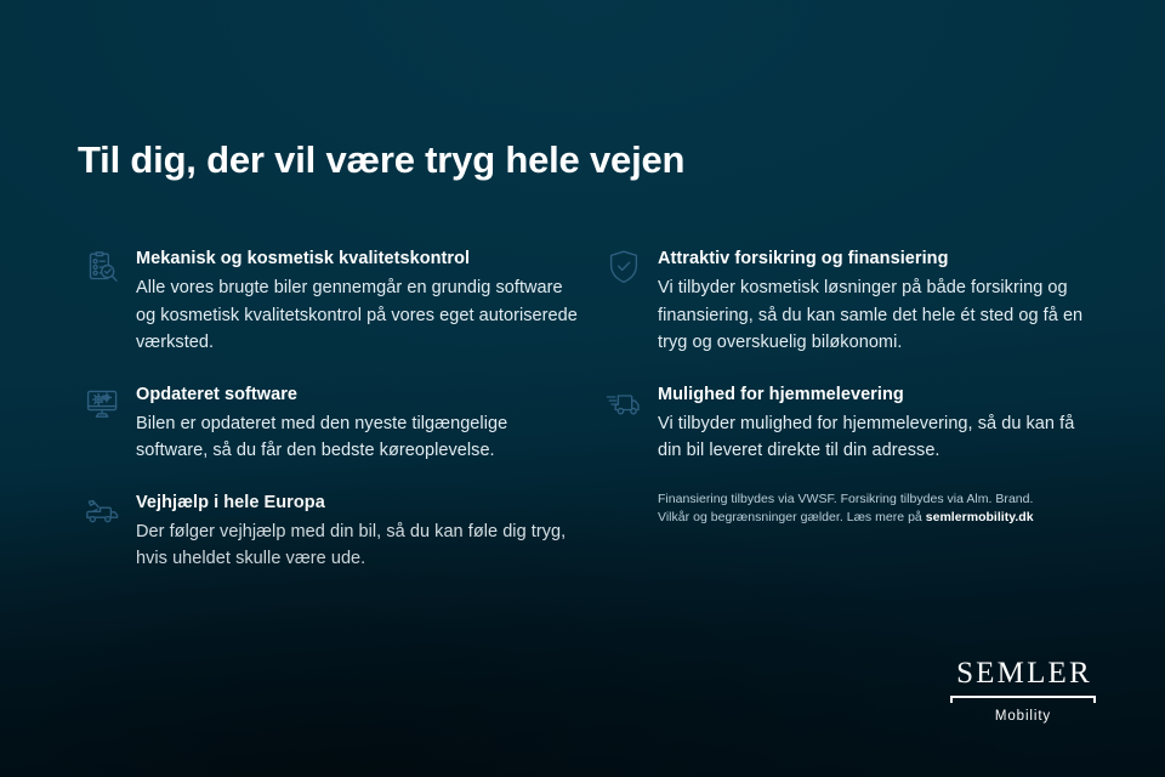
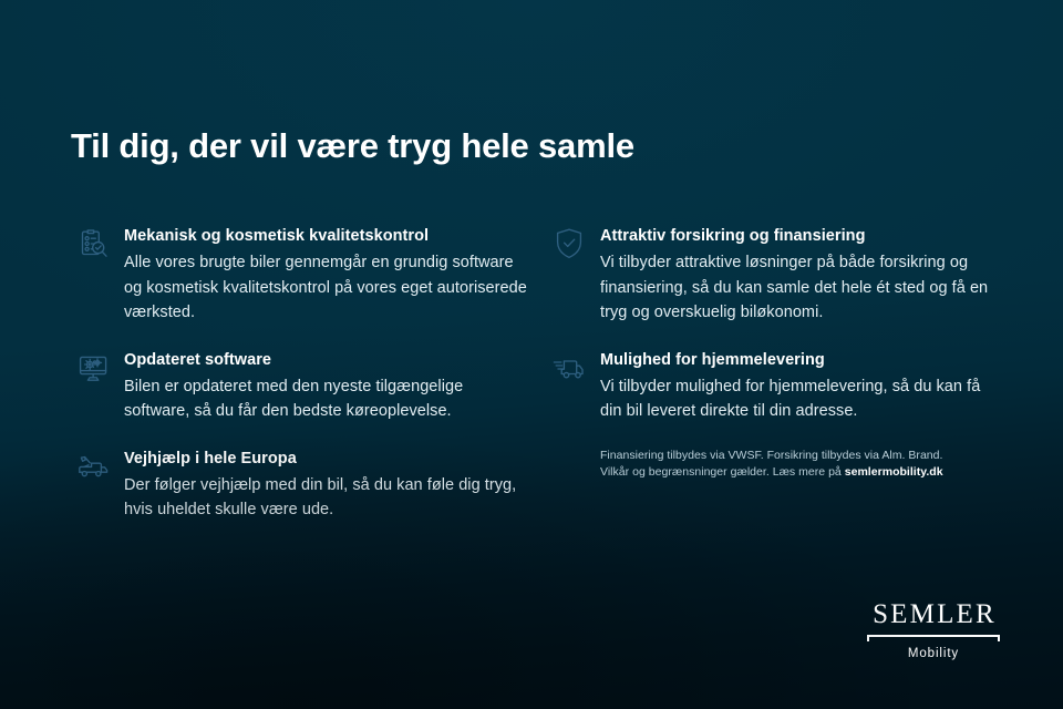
- Til dig, der vil være tryg hele vejen
+ Til dig, der vil være tryg hele samle
  Mekanisk og kosmetisk kvalitetskontrol
  Alle vores brugte biler gennemgår en grundig software og kosmetisk kvalitetskontrol på vores eget autoriserede værksted.
  Opdateret software
  Attraktiv forsikring og finansiering
- Vi tilbyder kosmetisk løsninger på både forsikring og finansiering, så du kan samle det hele ét sted og få en tryg og overskuelig biløkonomi.
+ Vi tilbyder attraktive løsninger på både forsikring og finansiering, så du kan samle det hele ét sted og få en tryg og overskuelig biløkonomi.
  Mulighed for hjemmelevering
